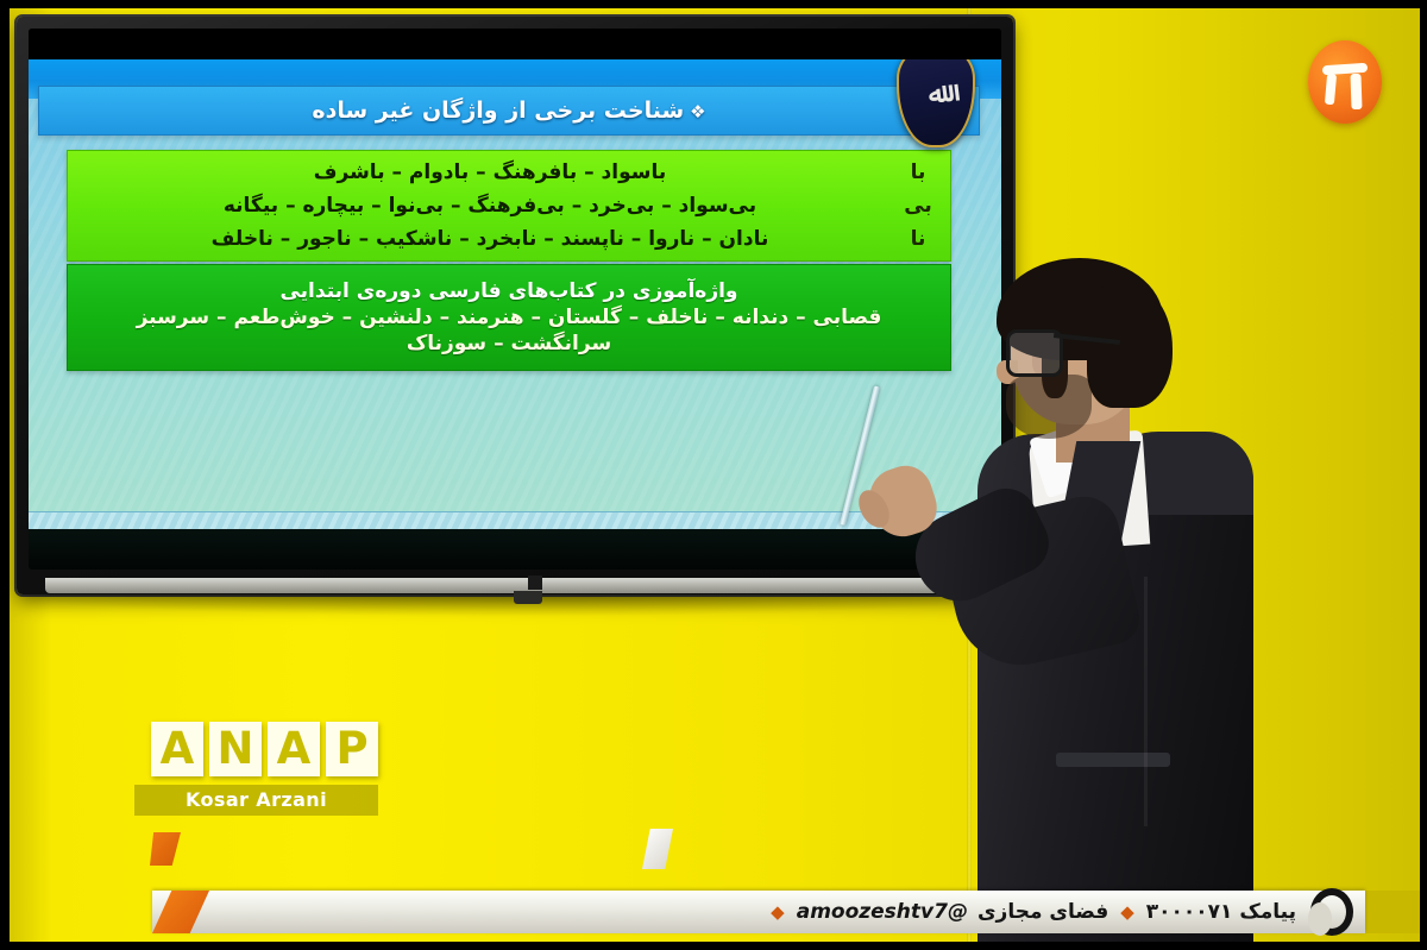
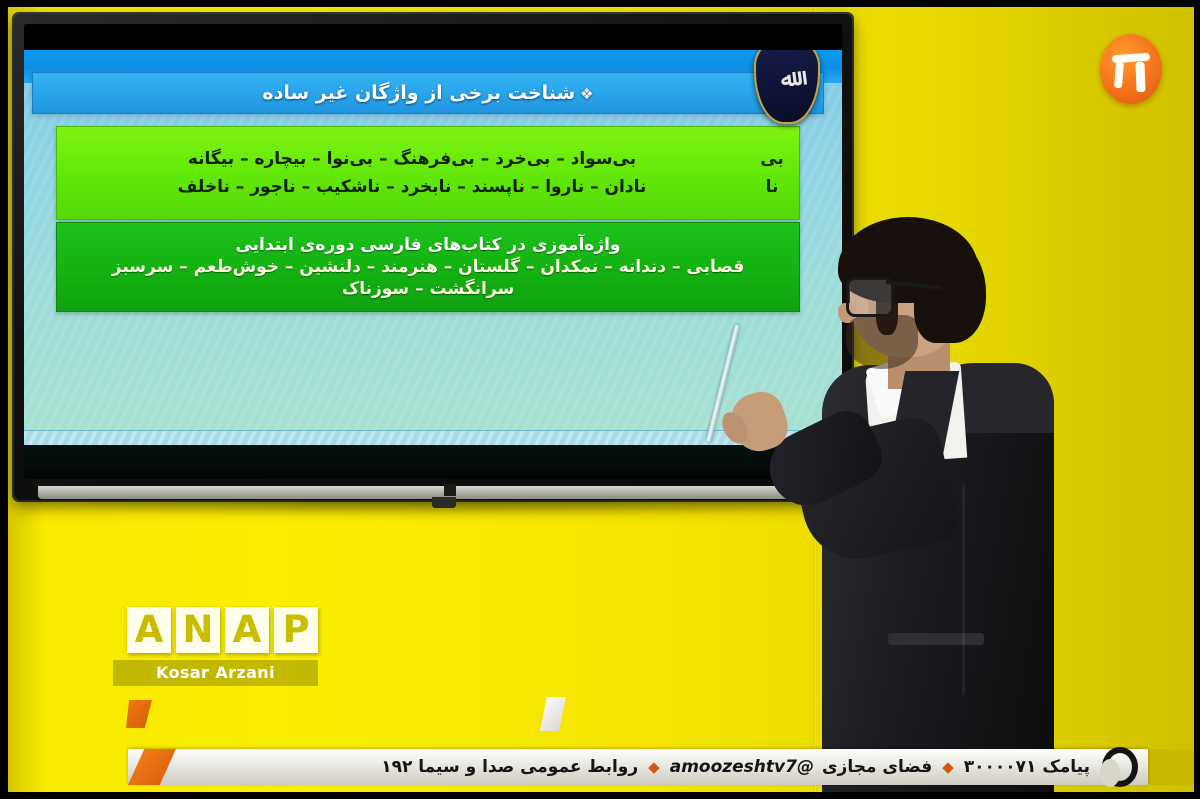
  ❖شناخت برخی از واژگان غیر ساده
- با
- باسواد – بافرهنگ – بادوام – باشرف
  بی
  بی‌سواد – بی‌خرد – بی‌فرهنگ – بی‌نوا – بیچاره – بیگانه
  نا
  نادان – ناروا – ناپسند – نابخرد – ناشکیب – ناجور – ناخلف
  واژه‌آموزی در کتاب‌های فارسی دوره‌ی ابتدایی
- قصابی – دندانه – ناخلف – گلستان – هنرمند – دلنشین – خوش‌طعم – سرسبز
+ قصابی – دندانه – نمکدان – گلستان – هنرمند – دلنشین – خوش‌طعم – سرسبز
  سرانگشت – سوزناک
  P
  A
  N
  A
  Kosar Arzani
  پیامک ۳۰۰۰۰۷۱
  ◆
  فضای مجازی
  @amoozeshtv7
  ◆
+ روابط عمومی صدا و سیما ۱۹۲
